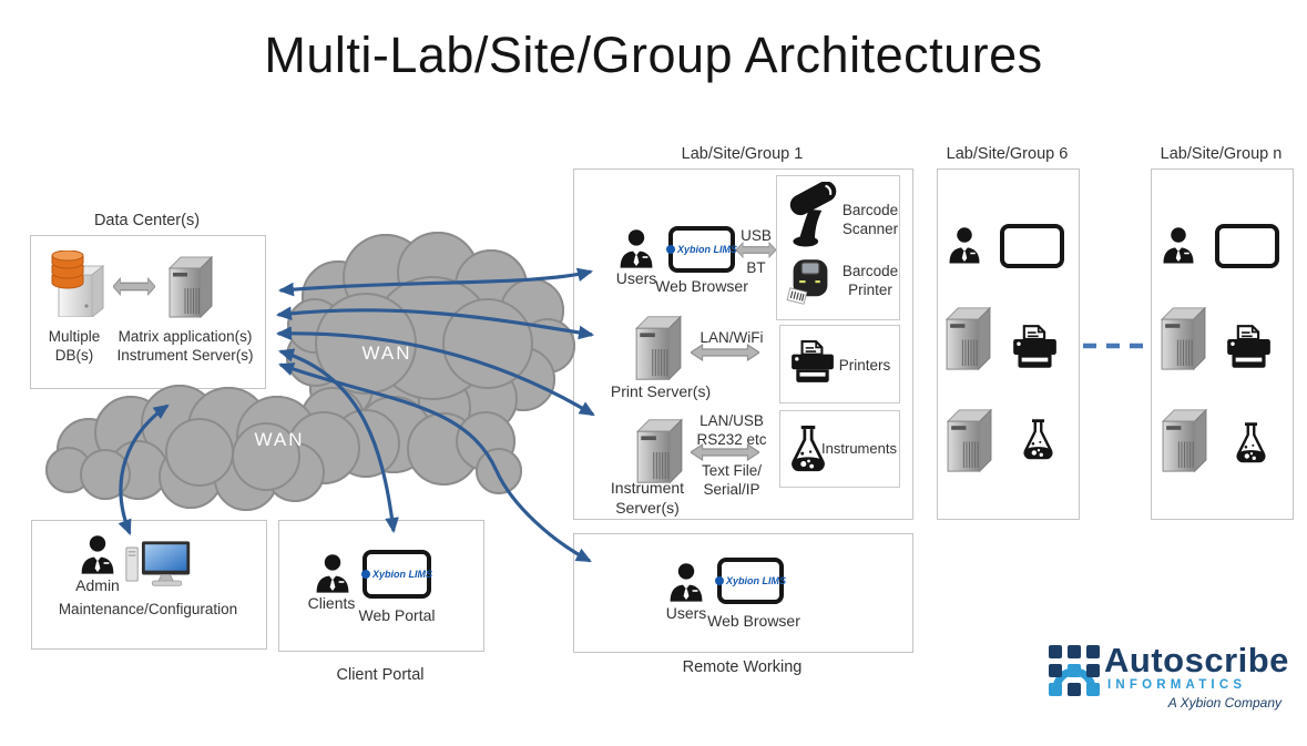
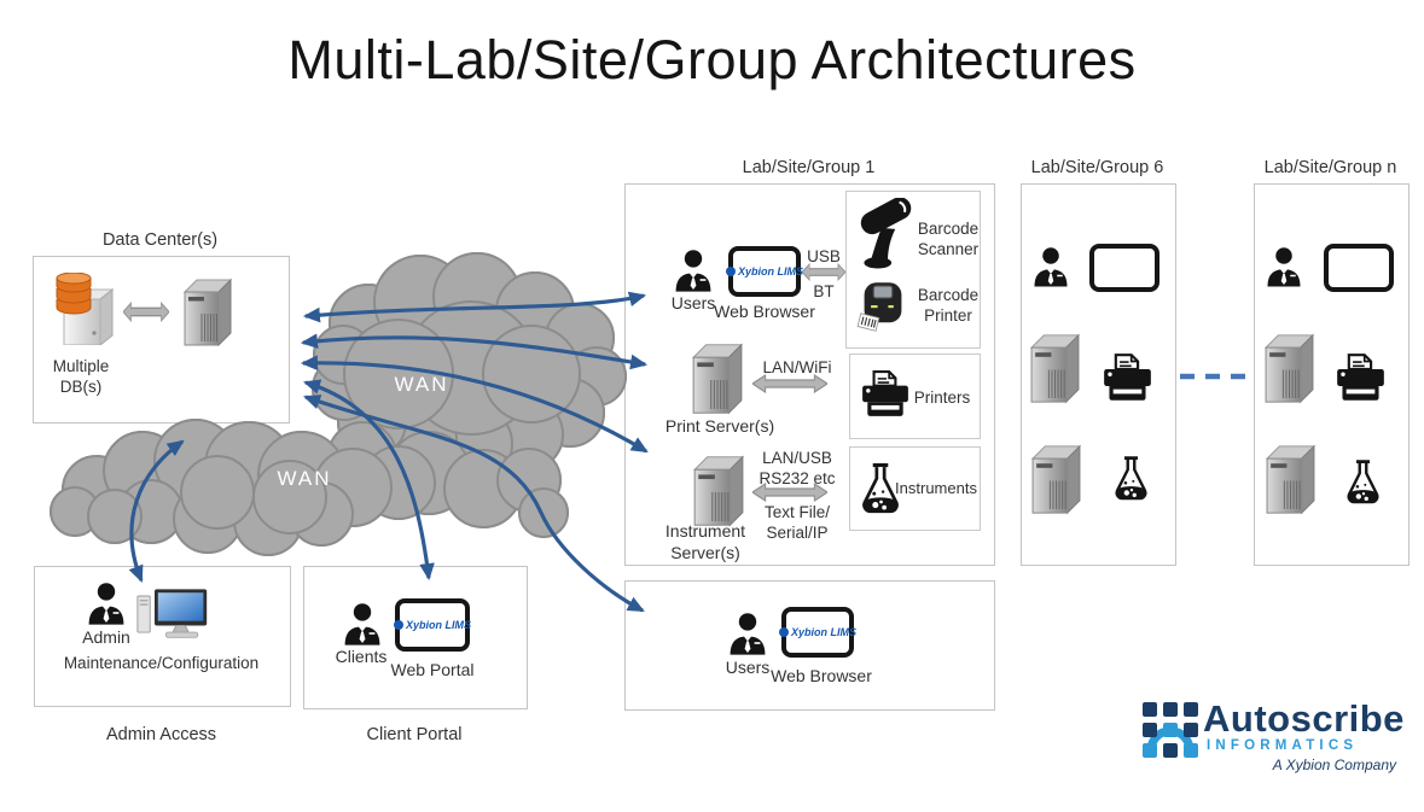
  Multi-Lab/Site/Group Architectures
  Data Center(s)
  Multiple
  DB(s)
- Matrix application(s)
- Instrument Server(s)
  Lab/Site/Group 1
  Users
  Xybion LIMS
  Web Browser
  USB
  BT
  Barcode
  Scanner
  Barcode
  Printer
  Print Server(s)
  LAN/WiFi
  Printers
  Instrument
  Server(s)
  LAN/USB
  RS232 etc
  Text File/
  Serial/IP
  Instruments
  Lab/Site/Group 6
  Lab/Site/Group n
  Admin
  Maintenance/Configuration
+ Admin Access
  Clients
  Xybion LIMS
  Web Portal
  Client Portal
  Users
  Xybion LIMS
  Web Browser
- Remote Working
  Autoscribe
  INFORMATICS
  A Xybion Company
  WAN
  WAN
